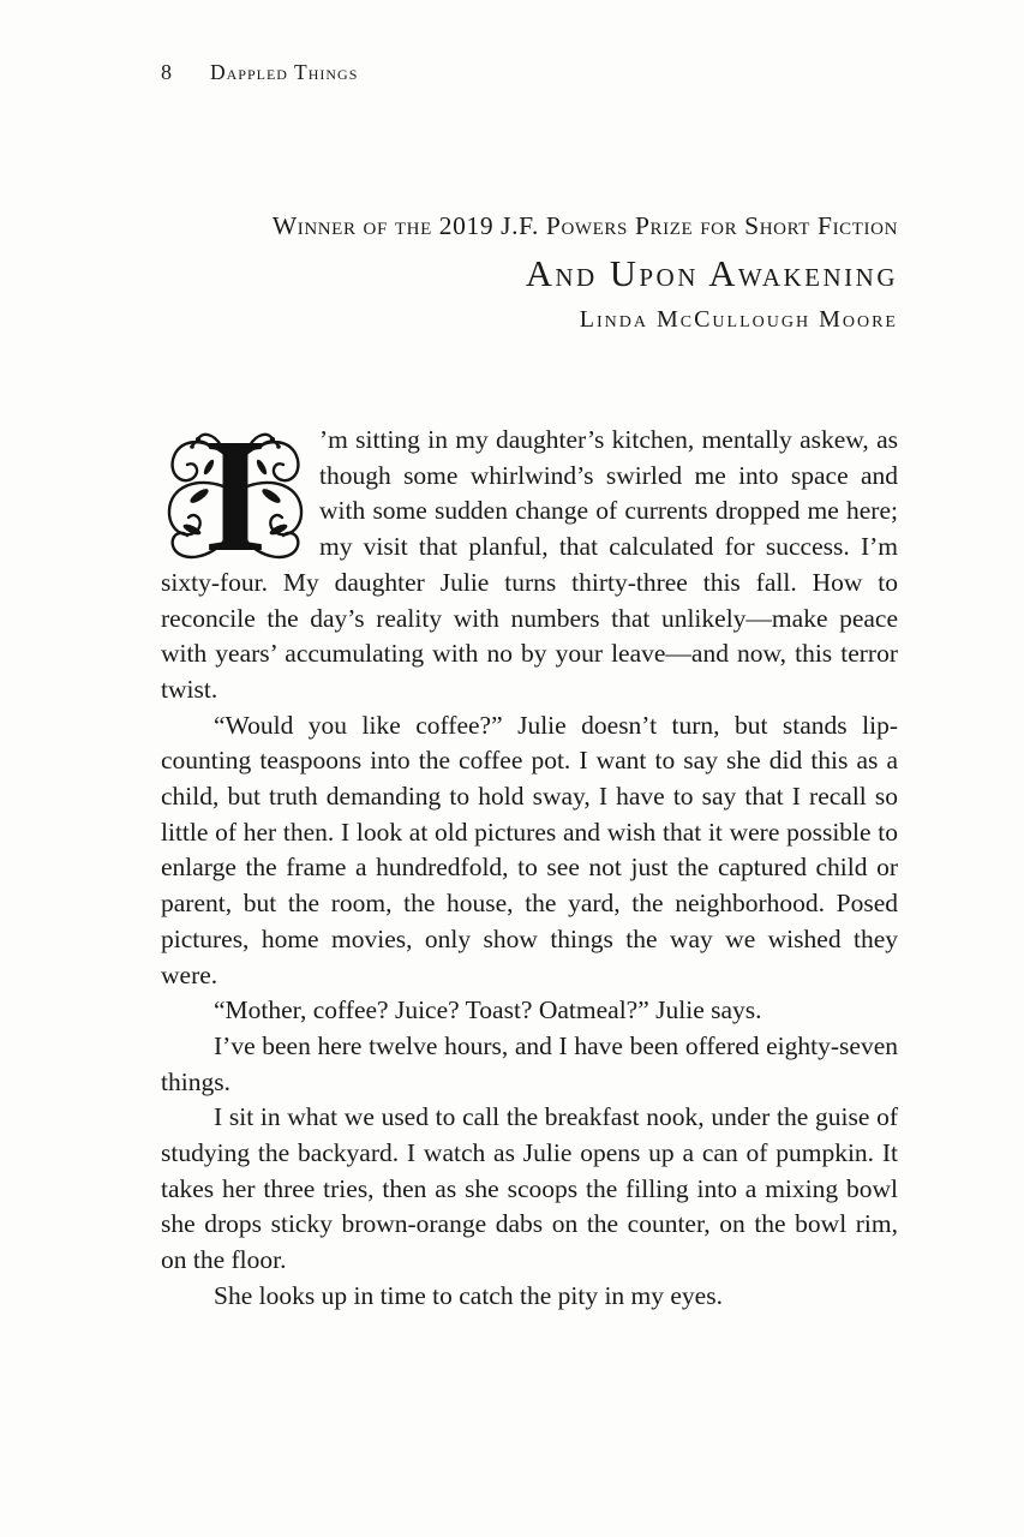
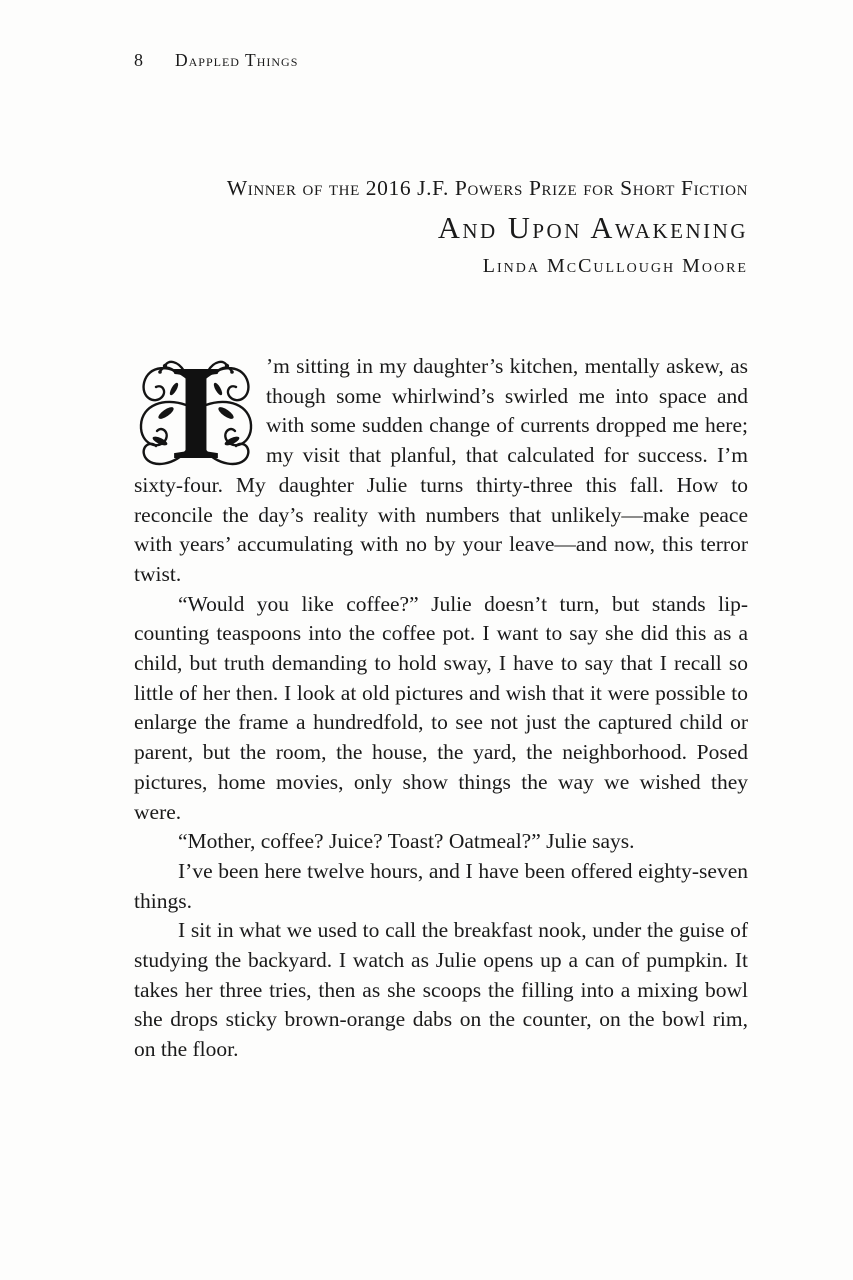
  8 Dappled Things
- Winner of the 2019 J.F. Powers Prize for Short Fiction
+ Winner of the 2016 J.F. Powers Prize for Short Fiction
  And Upon Awakening
  Linda McCullough Moore
  I
  ’m sitting in my daughter’s kitchen, mentally askew, as though some whirlwind’s swirled me into space and with some sudden change of currents dropped me here; my visit that planful, that calculated for success. I’m sixty-four. My daughter Julie turns thirty-three this fall. How to reconcile the day’s reality with numbers that unlikely—make peace with years’ accumulating with no by your leave—and now, this terror twist.
  “Would you like coffee?” Julie doesn’t turn, but stands lip-counting teaspoons into the coffee pot. I want to say she did this as a child, but truth demanding to hold sway, I have to say that I recall so little of her then. I look at old pictures and wish that it were possible to enlarge the frame a hundredfold, to see not just the captured child or parent, but the room, the house, the yard, the neighborhood. Posed pictures, home movies, only show things the way we wished they were.
  “Mother, coffee? Juice? Toast? Oatmeal?” Julie says.
  I’ve been here twelve hours, and I have been offered eighty-seven things.
  I sit in what we used to call the breakfast nook, under the guise of studying the backyard. I watch as Julie opens up a can of pumpkin. It takes her three tries, then as she scoops the filling into a mixing bowl she drops sticky brown-orange dabs on the counter, on the bowl rim, on the floor.
- She looks up in time to catch the pity in my eyes.
